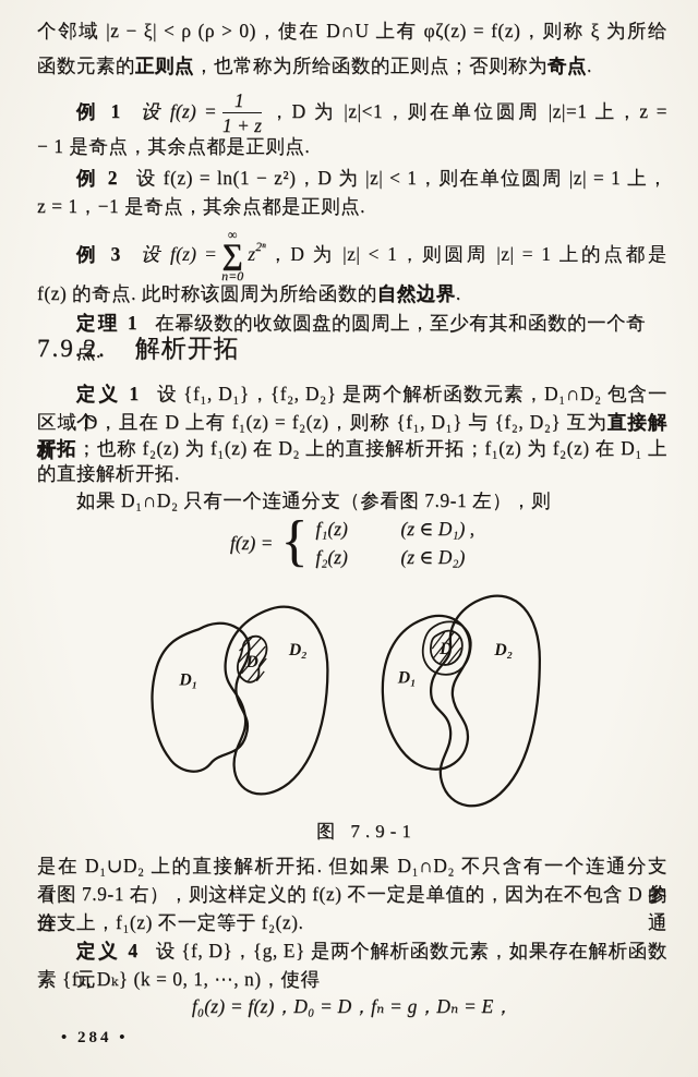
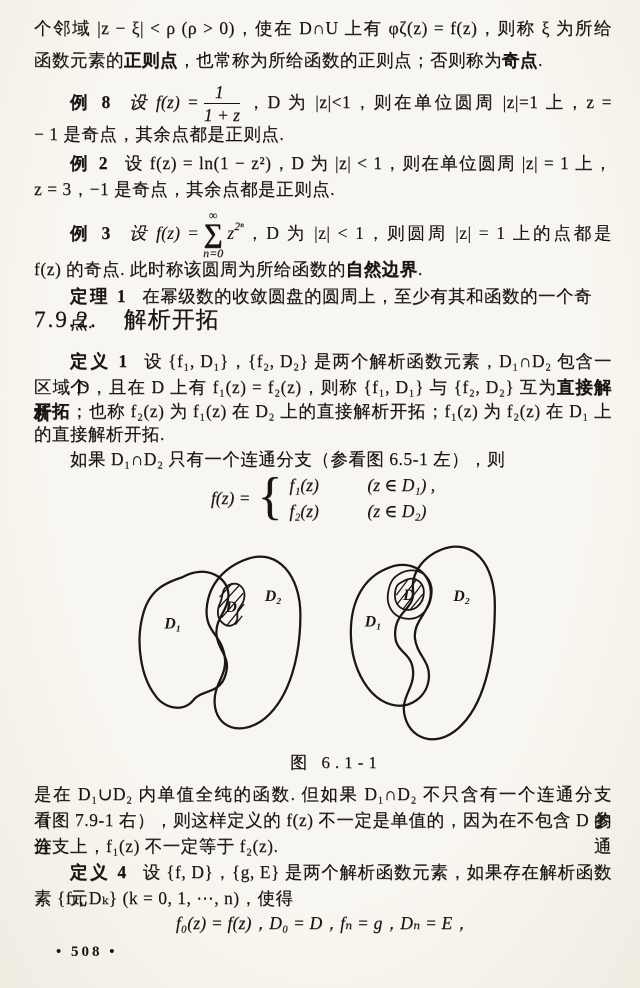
  个邻域 |z − ξ| < ρ (ρ > 0)，使在 D∩U 上有 φζ(z) = f(z)，则称 ξ 为所给
  函数元素的正则点，也常称为所给函数的正则点；否则称为奇点.
- 例 1 设 f(z) =
+ 例 8 设 f(z) =
  1
  1 + z
  ，D 为 |z|<1，则在单位圆周 |z|=1 上，z =
  − 1 是奇点，其余点都是正则点.
  例 2 设 f(z) = ln(1 − z²)，D 为 |z| < 1，则在单位圆周 |z| = 1 上，
- z = 1，−1 是奇点，其余点都是正则点.
+ z = 3，−1 是奇点，其余点都是正则点.
  例 3 设 f(z) =
  ∞
  ∑
  n=0
  z2ⁿ，D 为 |z| < 1，则圆周 |z| = 1 上的点都是
  f(z) 的奇点. 此时称该圆周为所给函数的自然边界.
  定理 1 在幂级数的收敛圆盘的圆周上，至少有其和函数的一个奇点.
  7.9.2. 解析开拓
  定义 1 设 {f₁, D₁}，{f₂, D₂} 是两个解析函数元素，D₁∩D₂ 包含一个
  区域 D，且在 D 上有 f₁(z) = f₂(z)，则称 {f₁, D₁} 与 {f₂, D₂} 互为直接解析
  开拓；也称 f₂(z) 为 f₁(z) 在 D₂ 上的直接解析开拓；f₁(z) 为 f₂(z) 在 D₁ 上
  的直接解析开拓.
- 如果 D₁∩D₂ 只有一个连通分支（参看图 7.9-1 左），则
+ 如果 D₁∩D₂ 只有一个连通分支（参看图 6.5-1 左），则
  f(z) =
  {
  f₁(z)
  (z ∈ D₁) ,
  f₂(z)
  (z ∈ D₂)
  D₁
  D₂
  D
  D₁
  D₂
  D
- 图 7.9-1
+ 图 6.1-1
- 是在 D₁∪D₂ 上的直接解析开拓. 但如果 D₁∩D₂ 不只含有一个连通分支（参
+ 是在 D₁∪D₂ 内单值全纯的函数. 但如果 D₁∩D₂ 不只含有一个连通分支（参
  看图 7.9-1 右），则这样定义的 f(z) 不一定是单值的，因为在不包含 D 的连通
  分支上，f₁(z) 不一定等于 f₂(z).
  定义 4 设 {f, D}，{g, E} 是两个解析函数元素，如果存在解析函数元
  素 {fₖ, Dₖ} (k = 0, 1, ⋯, n)，使得
  f₀(z) = f(z)，D₀ = D，fₙ = g，Dₙ = E，
- • 284 •
+ • 508 •
